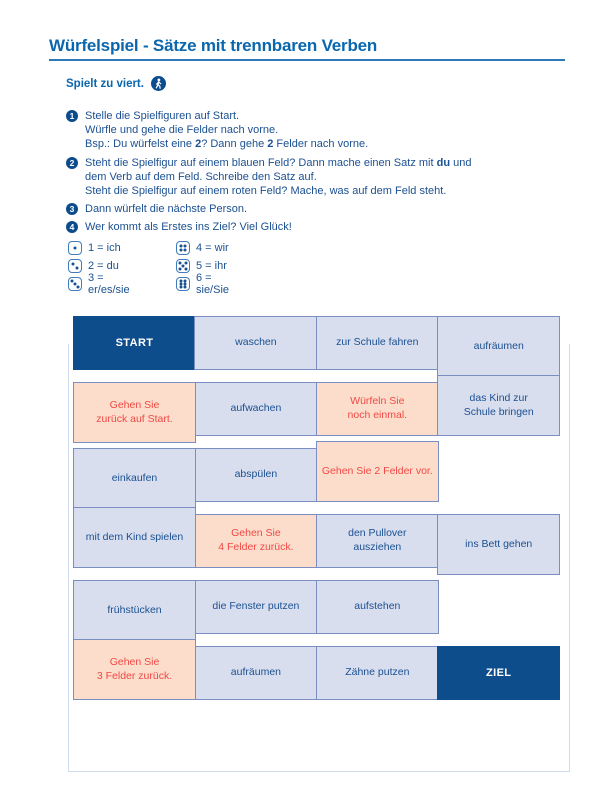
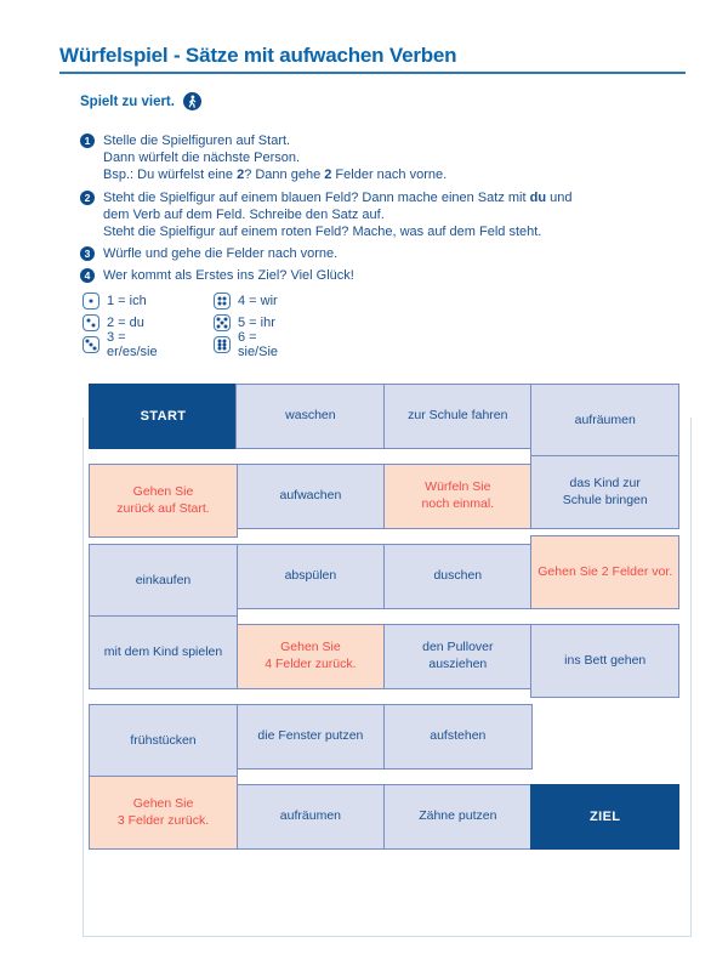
- Würfelspiel - Sätze mit trennbaren Verben
+ Würfelspiel - Sätze mit aufwachen Verben
  Spielt zu viert.
  1
  Stelle die Spielfiguren auf Start.
- Würfle und gehe die Felder nach vorne.
+ Dann würfelt die nächste Person.
  Bsp.: Du würfelst eine 2? Dann gehe 2 Felder nach vorne.
  2
  Steht die Spielfigur auf einem blauen Feld? Dann mache einen Satz mit du und
  dem Verb auf dem Feld. Schreibe den Satz auf.
  Steht die Spielfigur auf einem roten Feld? Mache, was auf dem Feld steht.
  3
- Dann würfelt die nächste Person.
+ Würfle und gehe die Felder nach vorne.
  4
  Wer kommt als Erstes ins Ziel? Viel Glück!
  1 = ich
  2 = du
  3 = er/es/sie
  4 = wir
  5 = ihr
  6 = sie/Sie
  START
  waschen
  zur Schule fahren
  aufräumen
  Gehen Sie
  zurück auf Start.
  aufwachen
  Würfeln Sie
  noch einmal.
  das Kind zur
  Schule bringen
  einkaufen
  abspülen
+ duschen
  Gehen Sie 2 Felder vor.
  mit dem Kind spielen
  Gehen Sie
  4 Felder zurück.
  den Pullover
  ausziehen
  ins Bett gehen
  frühstücken
  die Fenster putzen
  aufstehen
  Gehen Sie
  3 Felder zurück.
  aufräumen
  Zähne putzen
  ZIEL
